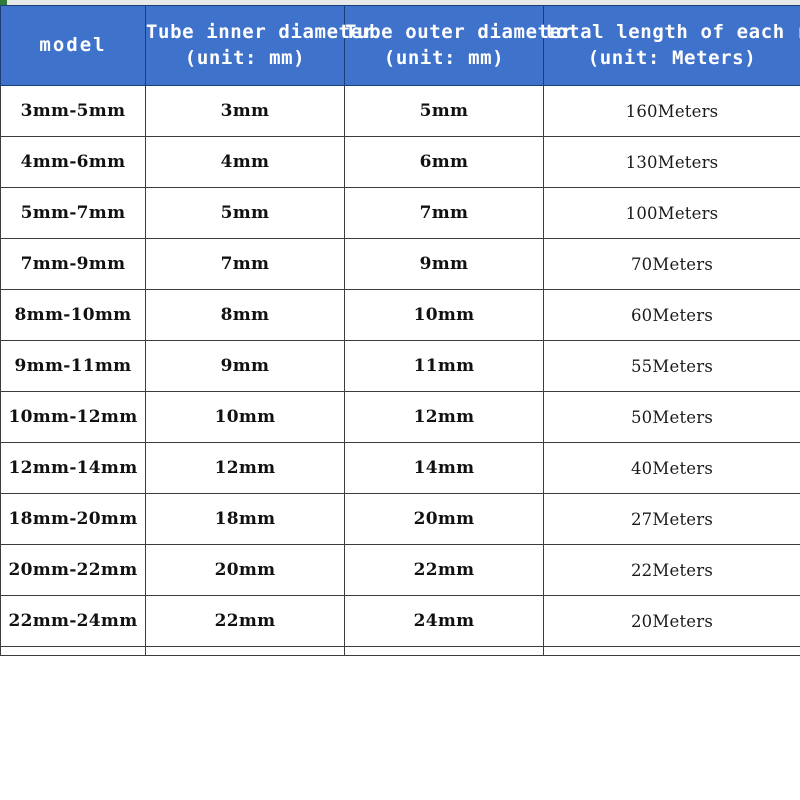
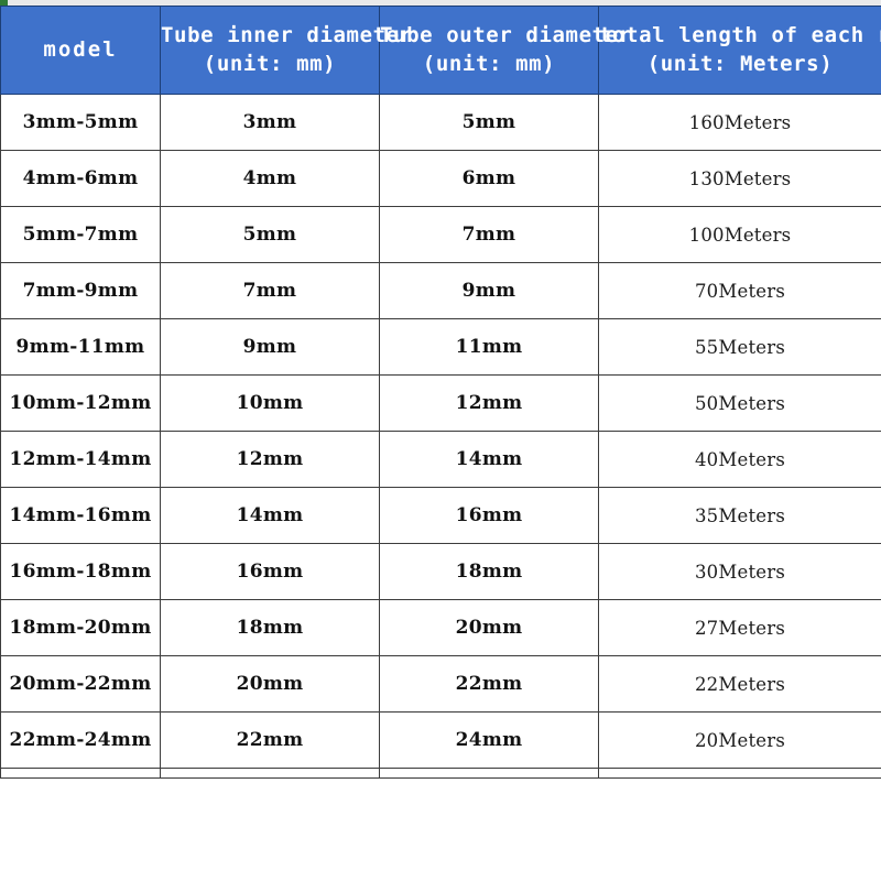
  model	Tube inner diame (unit: mm)	Tube outer diame (unit: mm)	total length of each (unit: Meters)
  3mm-5mm	3mm	5mm	160Meters
  4mm-6mm	4mm	6mm	130Meters
  5mm-7mm	5mm	7mm	100Meters
  7mm-9mm	7mm	9mm	70Meters
- 8mm-10mm	8mm	10mm	60Meters
  9mm-11mm	9mm	11mm	55Meters
  10mm-12mm	10mm	12mm	50Meters
  12mm-14mm	12mm	14mm	40Meters
+ 14mm-16mm	14mm	16mm	35Meters
+ 16mm-18mm	16mm	18mm	30Meters
  18mm-20mm	18mm	20mm	27Meters
  20mm-22mm	20mm	22mm	22Meters
  22mm-24mm	22mm	24mm	20Meters
